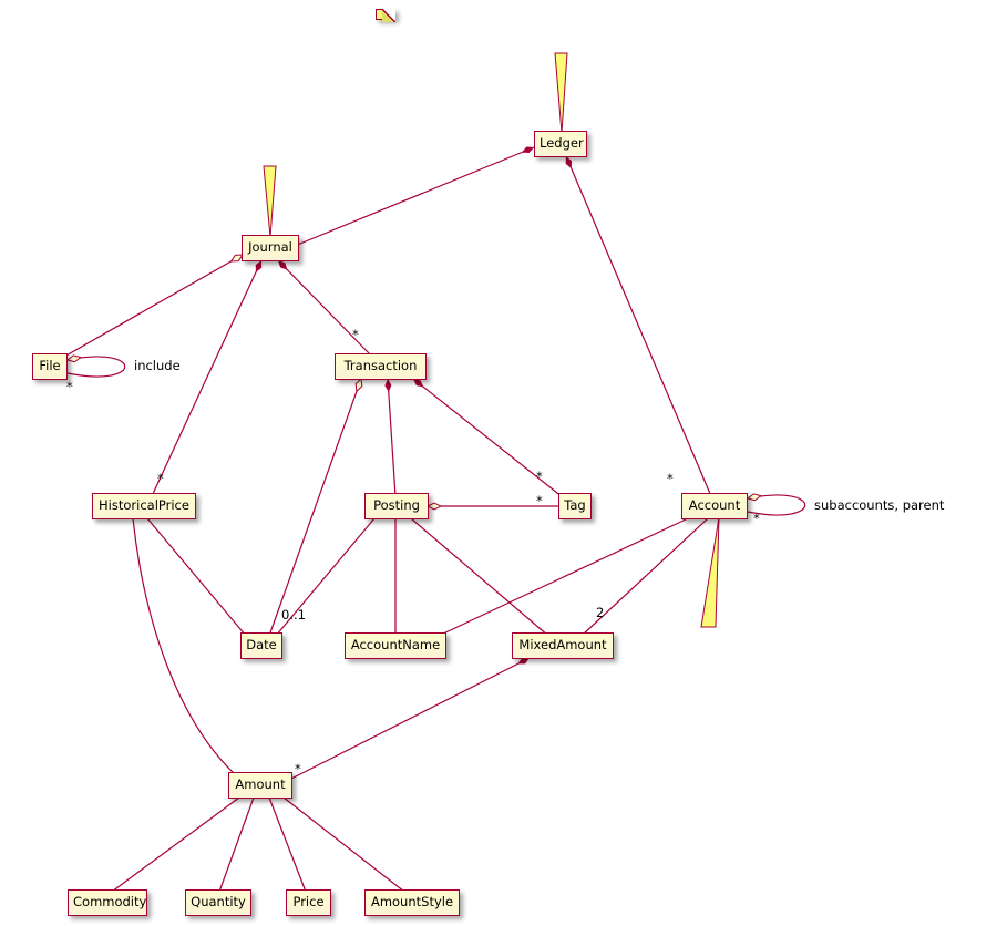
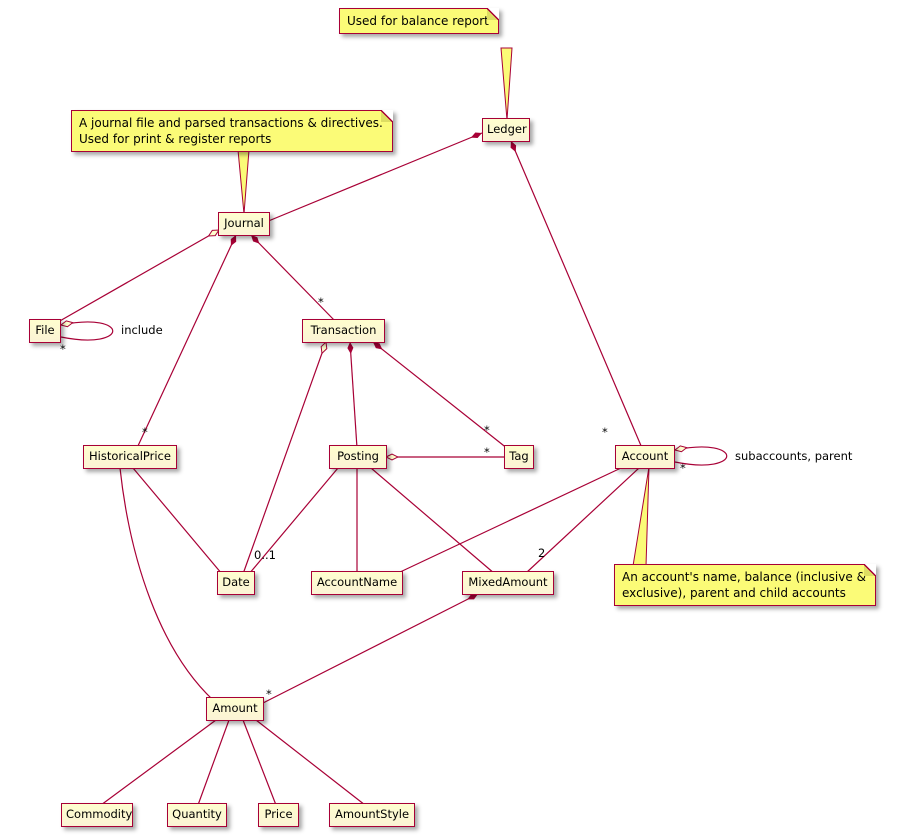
  Ledger
  Journal
  File
  Transaction
  HistoricalPrice
  Posting
  Tag
  Account
  Date
  AccountName
  MixedAmount
  Amount
  Commodity
  Quantity
  Price
  AmountStyle
+ Used for balance report
+ A journal file and parsed transactions & directives.
+ Used for print & register reports
+ An account's name, balance (inclusive &
+ exclusive), parent and child accounts
  *
  *
  *
  *
  *
  *
  include
  *
  subaccounts, parent
  0..1
  2
  *
